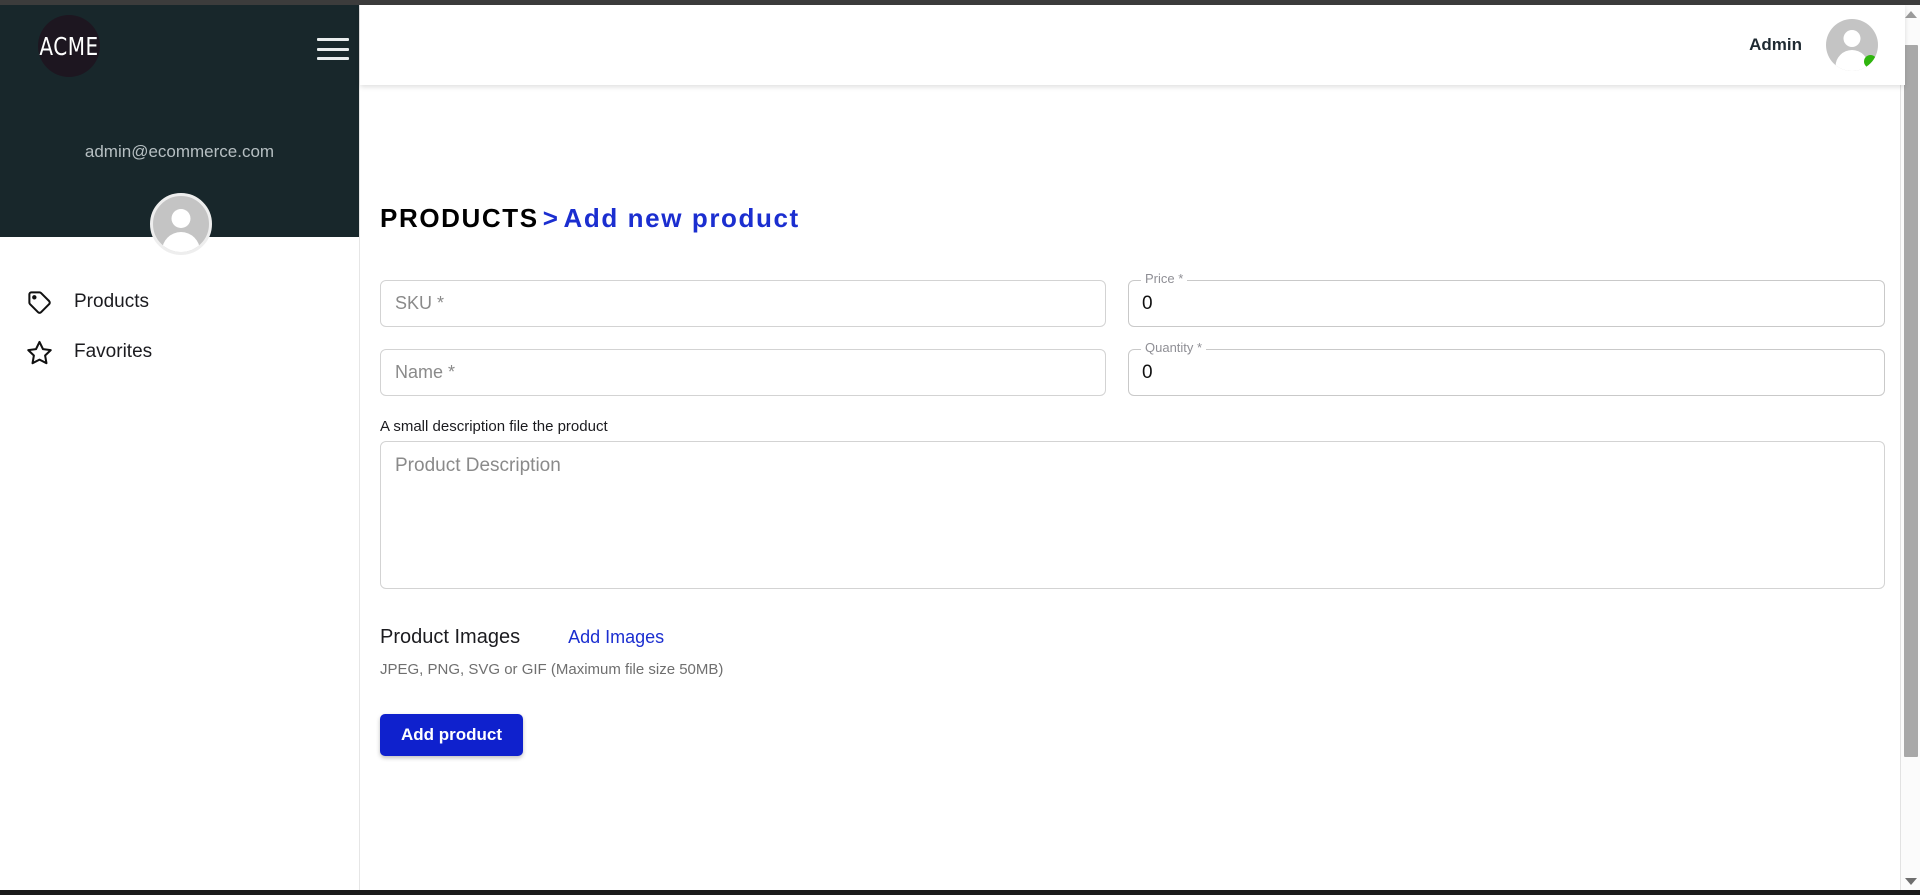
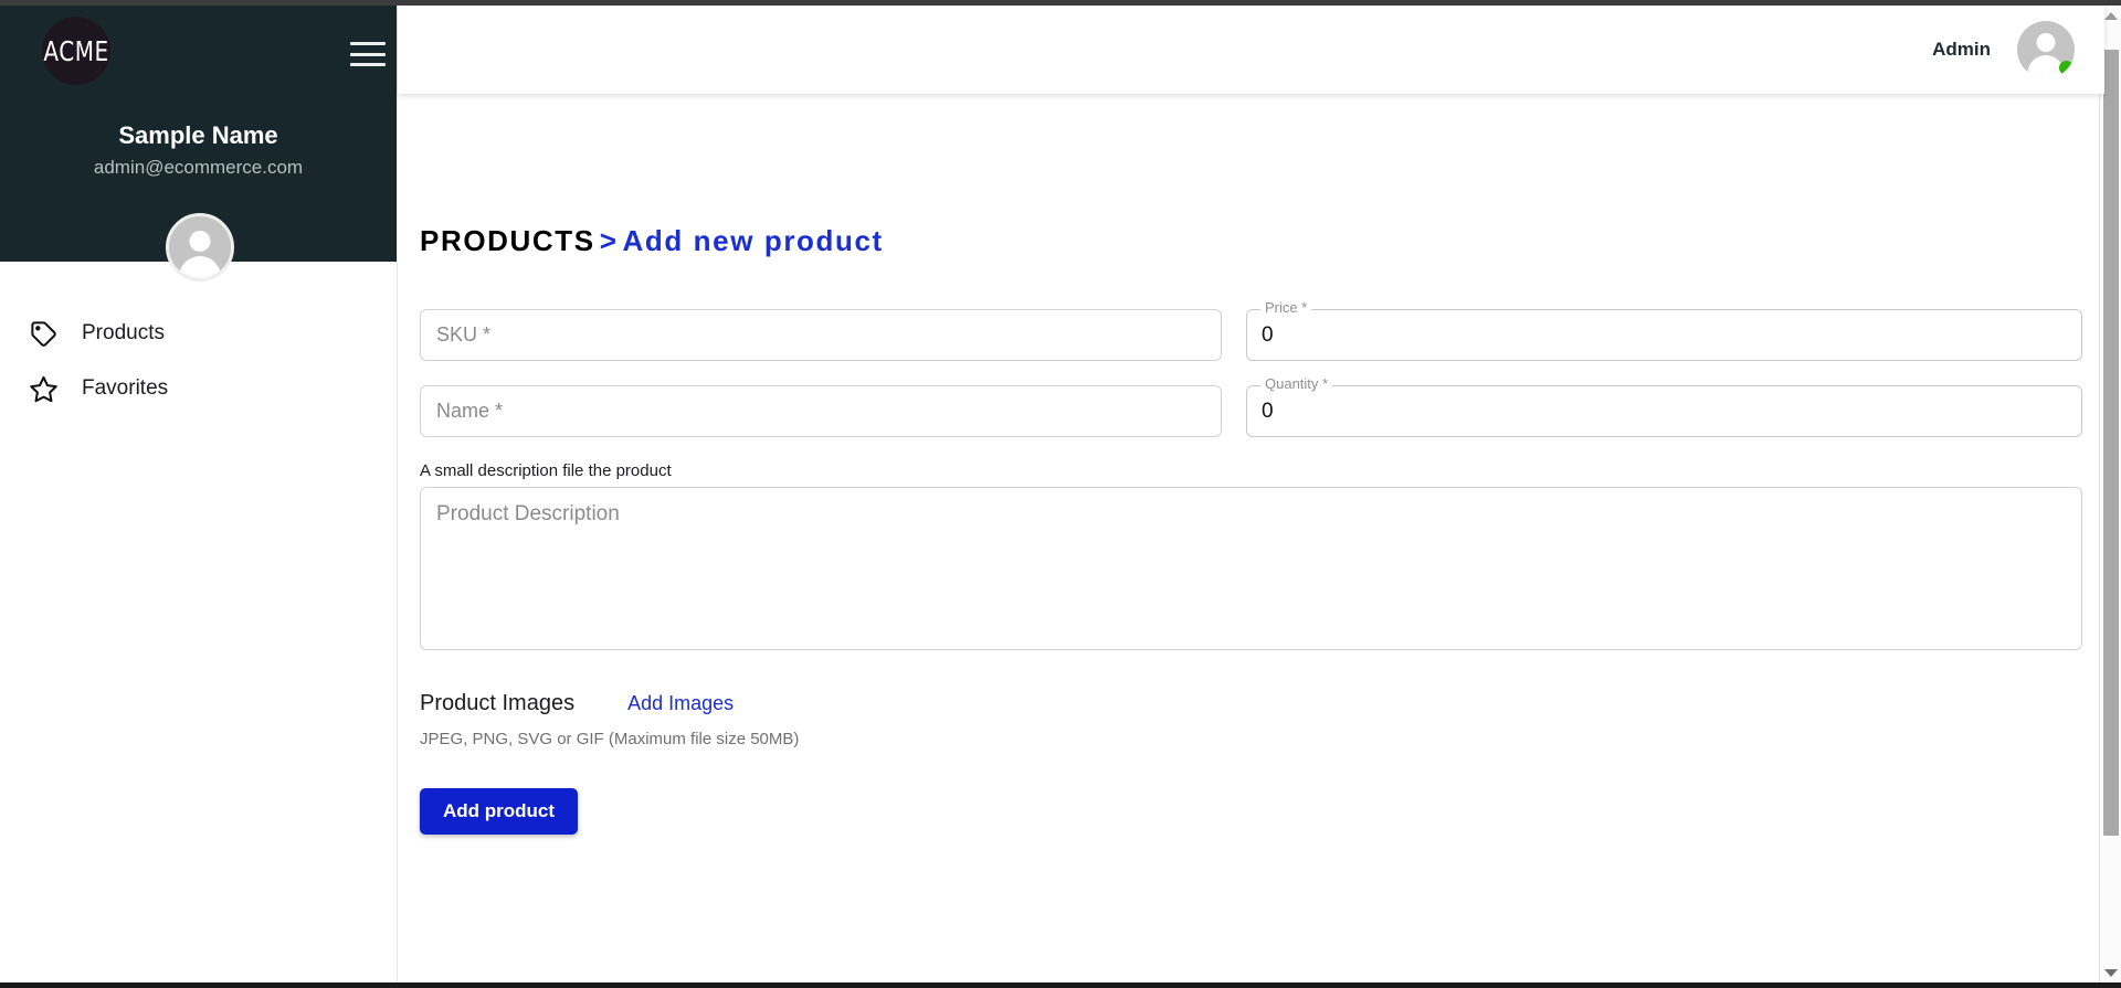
  ACME
+ Sample Name
  admin@ecommerce.com
  Products
  Favorites
  Admin
  PRODUCTS > Add new product
  SKU * Name *
  Price *
  0
  Quantity *
  0
  A small description file the product
  Product Description
  Product Images
  Add Images
  JPEG, PNG, SVG or GIF (Maximum file size 50MB)
  Add product
